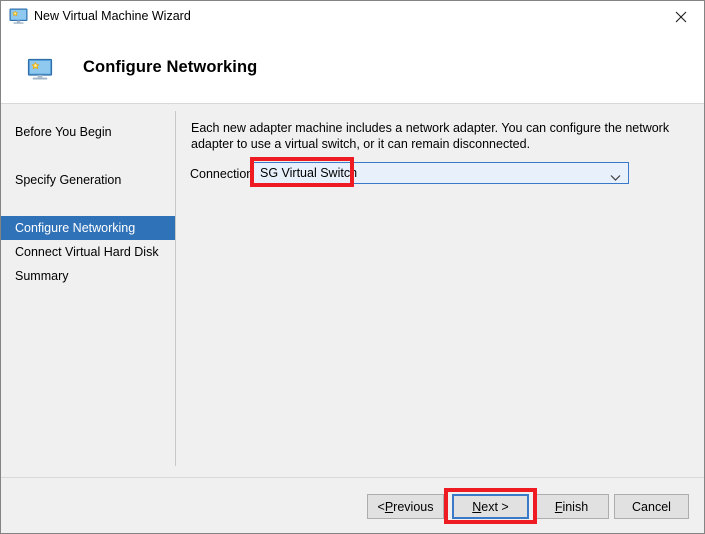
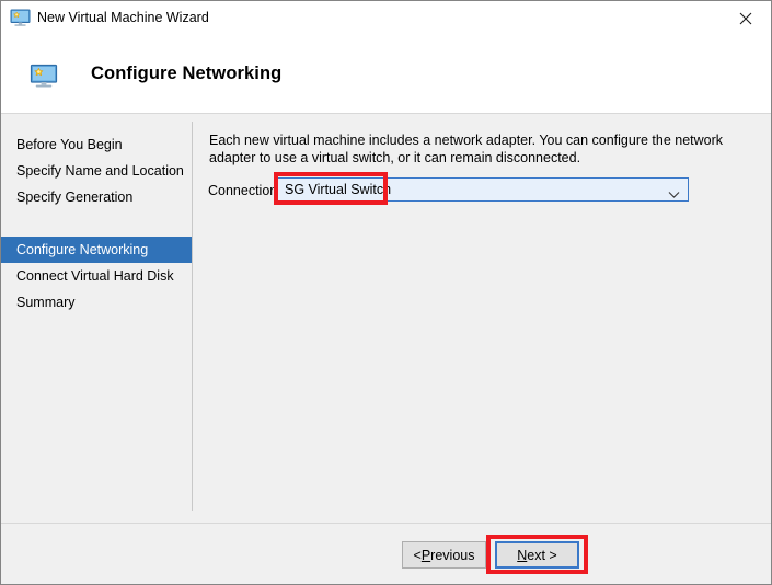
  New Virtual Machine Wizard
  Configure Networking
  Before You Begin
+ Specify Name and Location
  Specify Generation
  Configure Networking
  Connect Virtual Hard Disk
  Summary
- Each new adapter machine includes a network adapter. You can configure the network adapter to use a virtual switch, or it can remain disconnected.
+ Each new virtual machine includes a network adapter. You can configure the network adapter to use a virtual switch, or it can remain disconnected.
  Connection
  SG Virtual Switch
  <
  P
  revious
  N
  ext >
- F
- inish
- Cancel
